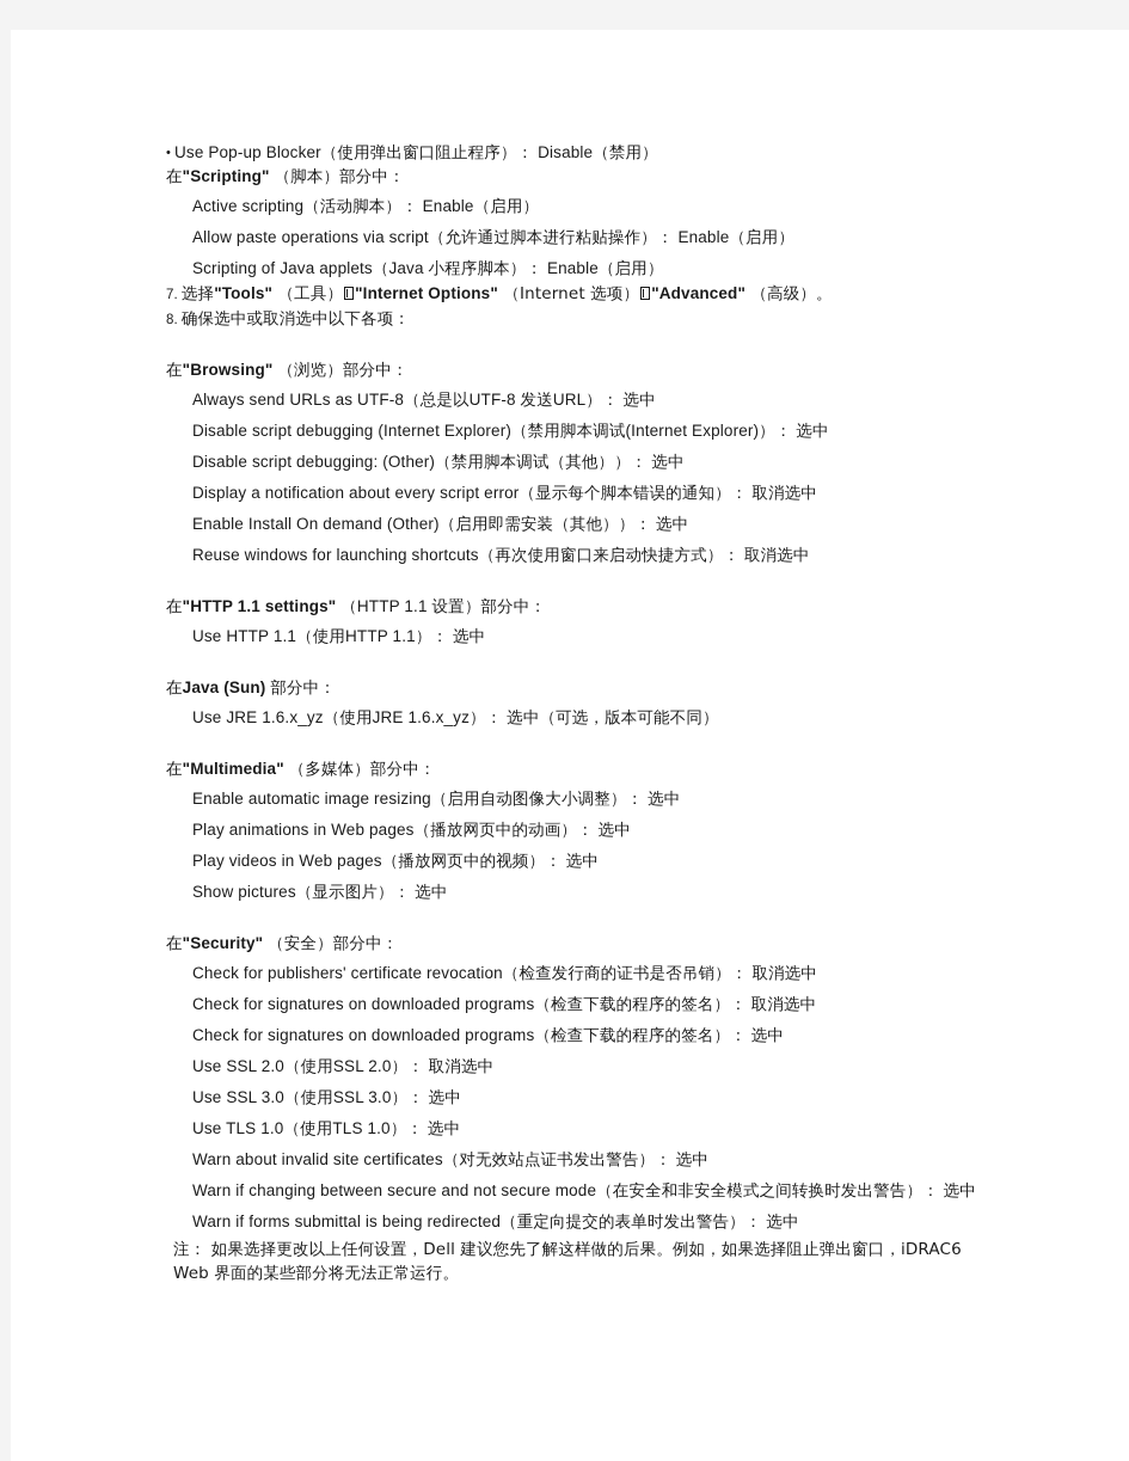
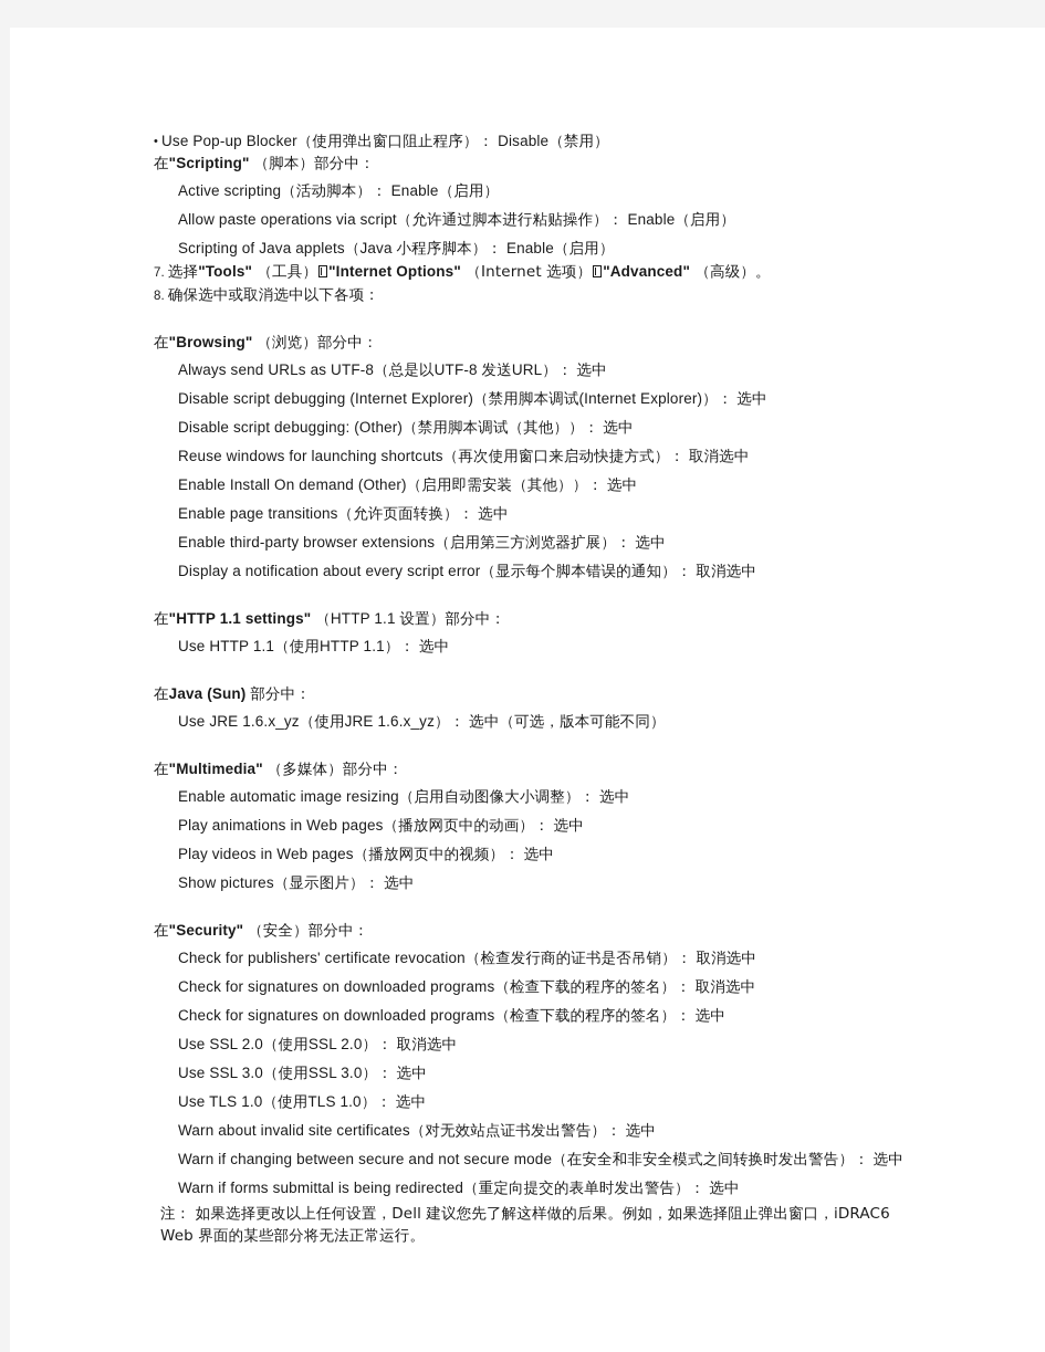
  • Use Pop-up Blocker（使用弹出窗口阻止程序）： Disable（禁用）
  在"Scripting" （脚本）部分中：
  Active scripting（活动脚本）： Enable（启用）
  Allow paste operations via script（允许通过脚本进行粘贴操作）： Enable（启用）
  Scripting of Java applets（Java 小程序脚本）： Enable（启用）
  7. 选择"Tools" （工具） "Internet Options" （Internet 选项） "Advanced" （高级）。
  8. 确保选中或取消选中以下各项：
  在"Browsing" （浏览）部分中：
  Always send URLs as UTF-8（总是以UTF-8 发送URL）： 选中
  Disable script debugging (Internet Explorer)（禁用脚本调试(Internet Explorer)）： 选中
  Disable script debugging: (Other)（禁用脚本调试（其他））： 选中
- Display a notification about every script error（显示每个脚本错误的通知）： 取消选中
+ Reuse windows for launching shortcuts（再次使用窗口来启动快捷方式）： 取消选中
  Enable Install On demand (Other)（启用即需安装（其他））： 选中
+ Enable page transitions（允许页面转换）： 选中
+ Enable third-party browser extensions（启用第三方浏览器扩展）： 选中
- Reuse windows for launching shortcuts（再次使用窗口来启动快捷方式）： 取消选中
+ Display a notification about every script error（显示每个脚本错误的通知）： 取消选中
  在"HTTP 1.1 settings" （HTTP 1.1 设置）部分中：
  Use HTTP 1.1（使用HTTP 1.1）： 选中
  在Java (Sun) 部分中：
  Use JRE 1.6.x_yz（使用JRE 1.6.x_yz）： 选中（可选，版本可能不同）
  在"Multimedia" （多媒体）部分中：
  Enable automatic image resizing（启用自动图像大小调整）： 选中
  Play animations in Web pages（播放网页中的动画）： 选中
  Play videos in Web pages（播放网页中的视频）： 选中
  Show pictures（显示图片）： 选中
  在"Security" （安全）部分中：
  Check for publishers' certificate revocation（检查发行商的证书是否吊销）： 取消选中
  Check for signatures on downloaded programs（检查下载的程序的签名）： 取消选中
  Check for signatures on downloaded programs（检查下载的程序的签名）： 选中
  Use SSL 2.0（使用SSL 2.0）： 取消选中
  Use SSL 3.0（使用SSL 3.0）： 选中
  Use TLS 1.0（使用TLS 1.0）： 选中
  Warn about invalid site certificates（对无效站点证书发出警告）： 选中
  Warn if changing between secure and not secure mode（在安全和非安全模式之间转换时发出警告）： 选中
  Warn if forms submittal is being redirected（重定向提交的表单时发出警告）： 选中
  注： 如果选择更改以上任何设置，Dell 建议您先了解这样做的后果。例如，如果选择阻止弹出窗口，iDRAC6 Web 界面的某些部分将无法正常运行。
